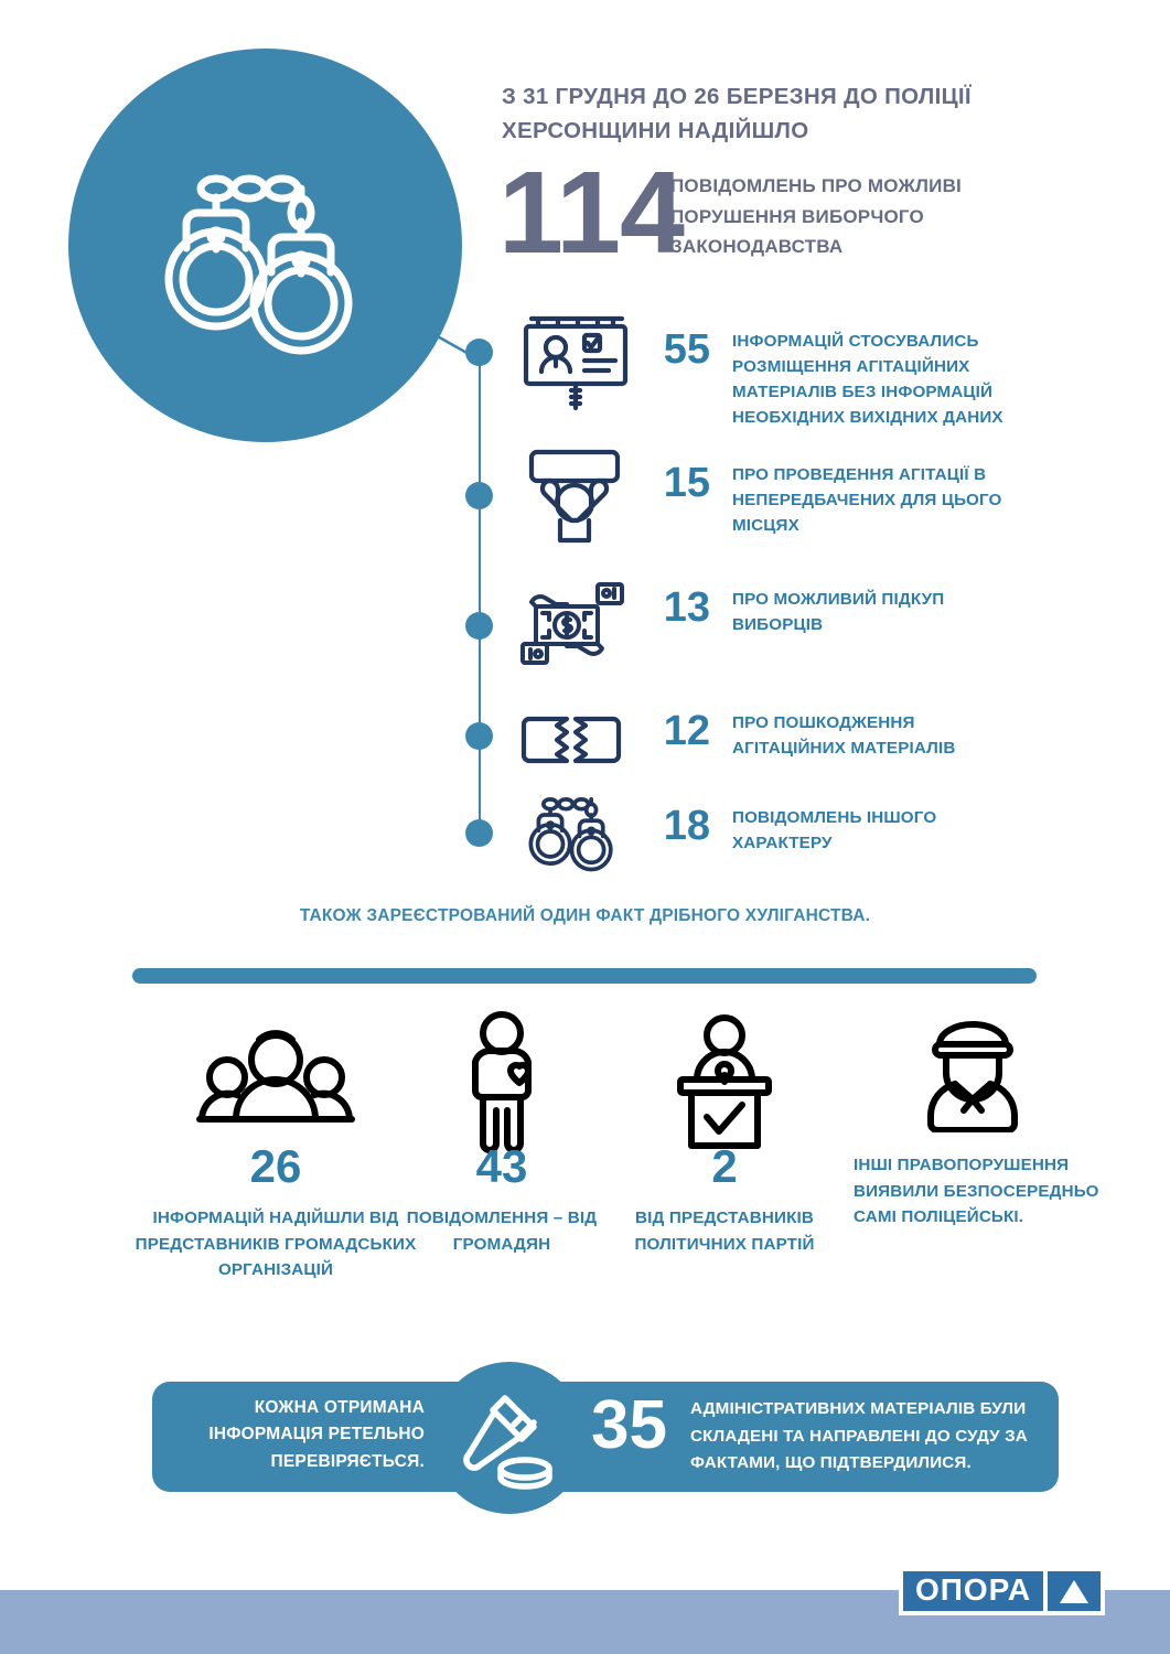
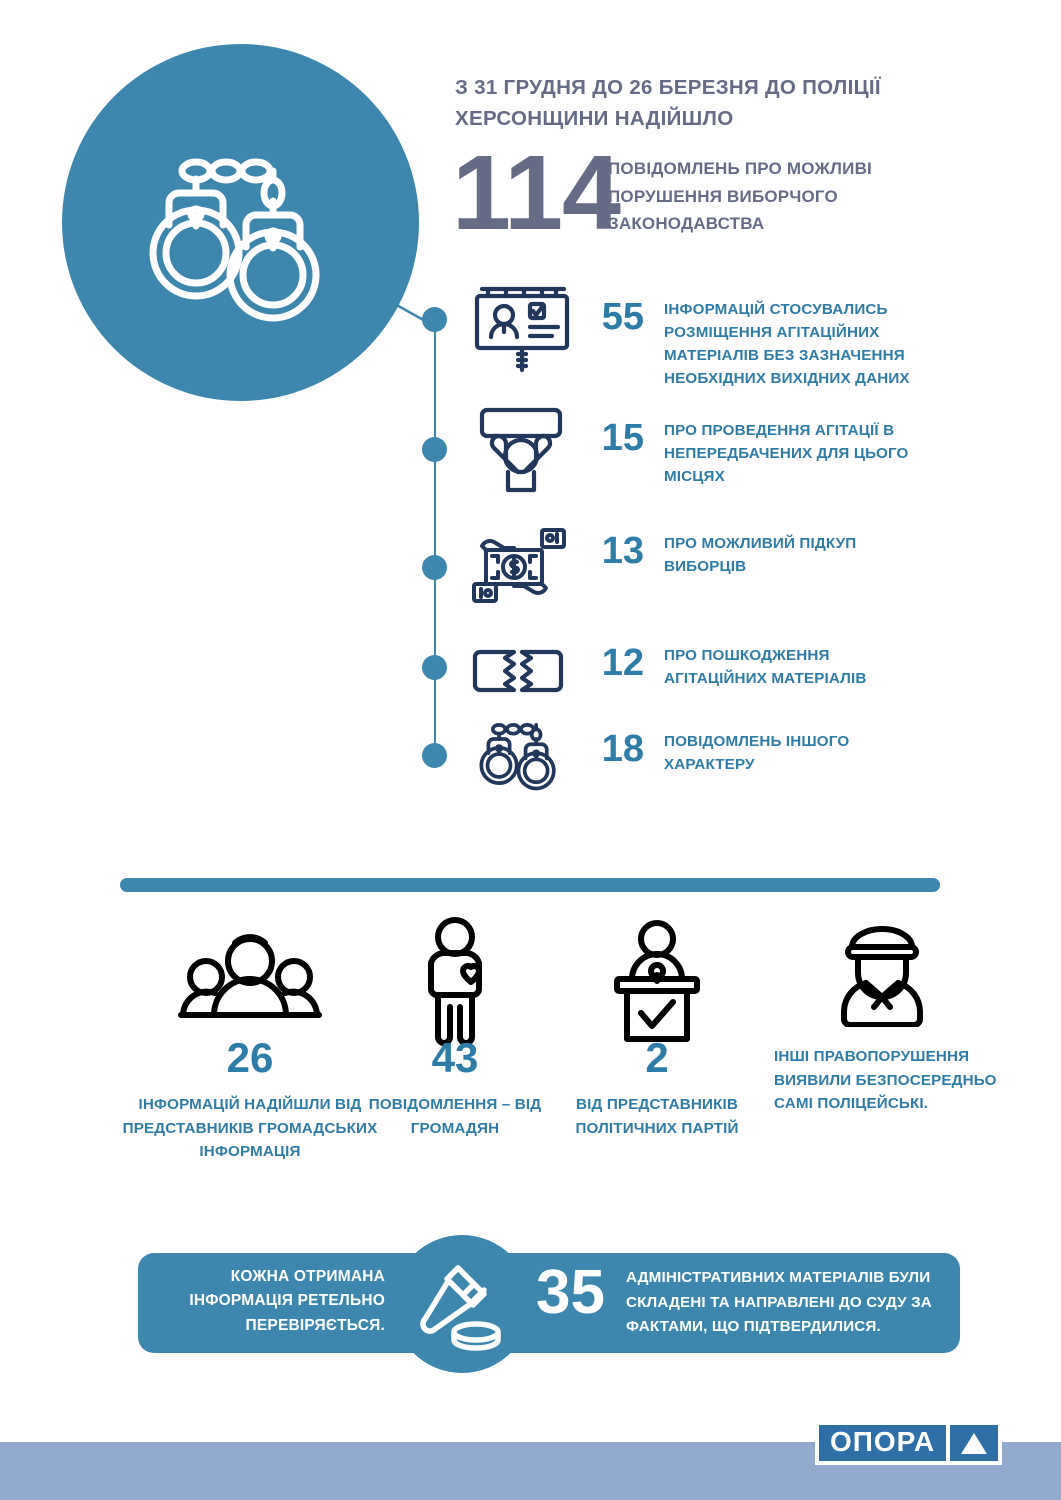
  З 31 ГРУДНЯ ДО 26 БЕРЕЗНЯ ДО ПОЛІЦІЇ ХЕРСОНЩИНИ НАДІЙШЛО
  114
  ПОВІДОМЛЕНЬ ПРО МОЖЛИВІ ПОРУШЕННЯ ВИБОРЧОГО ЗАКОНОДАВСТВА
  55
- ІНФОРМАЦІЙ СТОСУВАЛИСЬ РОЗМІЩЕННЯ АГІТАЦІЙНИХ МАТЕРІАЛІВ БЕЗ ІНФОРМАЦІЙ НЕОБХІДНИХ ВИХІДНИХ ДАНИХ
+ ІНФОРМАЦІЙ СТОСУВАЛИСЬ РОЗМІЩЕННЯ АГІТАЦІЙНИХ МАТЕРІАЛІВ БЕЗ ЗАЗНАЧЕННЯ НЕОБХІДНИХ ВИХІДНИХ ДАНИХ
  15
  ПРО ПРОВЕДЕННЯ АГІТАЦІЇ В НЕПЕРЕДБАЧЕНИХ ДЛЯ ЦЬОГО МІСЦЯХ
  13
  ПРО МОЖЛИВИЙ ПІДКУП ВИБОРЦІВ
  12
  ПРО ПОШКОДЖЕННЯ АГІТАЦІЙНИХ МАТЕРІАЛІВ
  18
  ПОВІДОМЛЕНЬ ІНШОГО ХАРАКТЕРУ
- ТАКОЖ ЗАРЕЄСТРОВАНИЙ ОДИН ФАКТ ДРІБНОГО ХУЛІГАНСТВА.
  26
- ІНФОРМАЦІЙ НАДІЙШЛИ ВІД ПРЕДСТАВНИКІВ ГРОМАДСЬКИХ ОРГАНІЗАЦІЙ
+ ІНФОРМАЦІЙ НАДІЙШЛИ ВІД ПРЕДСТАВНИКІВ ГРОМАДСЬКИХ ІНФОРМАЦІЯ
  43
  ПОВІДОМЛЕННЯ – ВІД ГРОМАДЯН
  2
  ВІД ПРЕДСТАВНИКІВ ПОЛІТИЧНИХ ПАРТІЙ
  ІНШІ ПРАВОПОРУШЕННЯ ВИЯВИЛИ БЕЗПОСЕРЕДНЬО САМІ ПОЛІЦЕЙСЬКІ.
  КОЖНА ОТРИМАНА ІНФОРМАЦІЯ РЕТЕЛЬНО ПЕРЕВІРЯЄТЬСЯ.
  35
  АДМІНІСТРАТИВНИХ МАТЕРІАЛІВ БУЛИ СКЛАДЕНІ ТА НАПРАВЛЕНІ ДО СУДУ ЗА ФАКТАМИ, ЩО ПІДТВЕРДИЛИСЯ.
  ОПОРА
